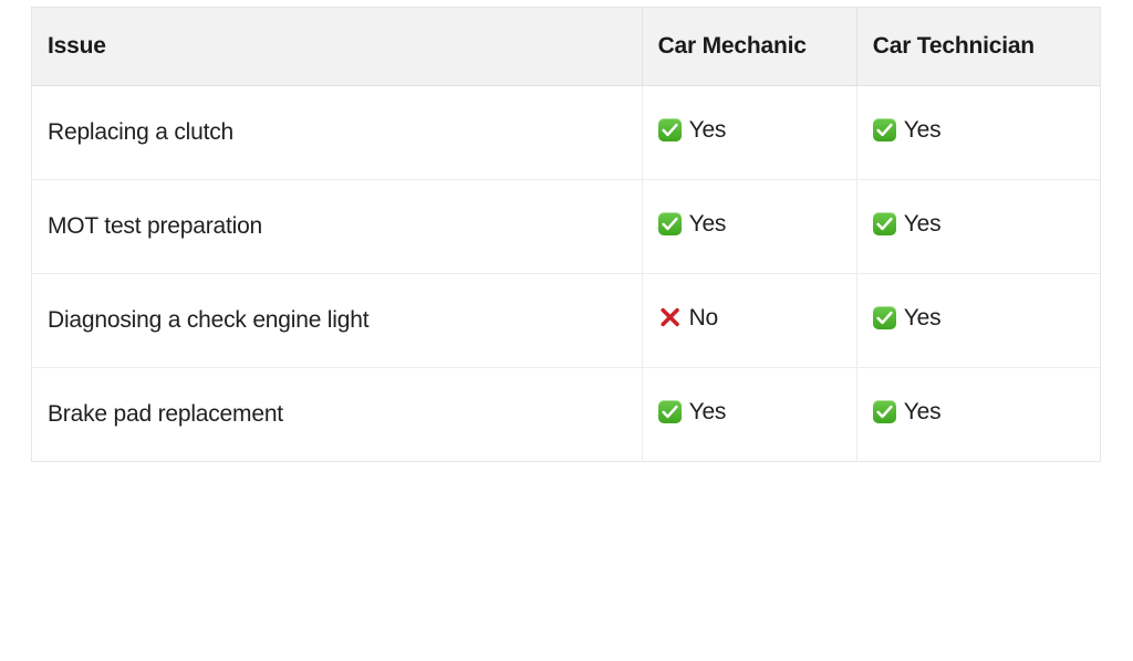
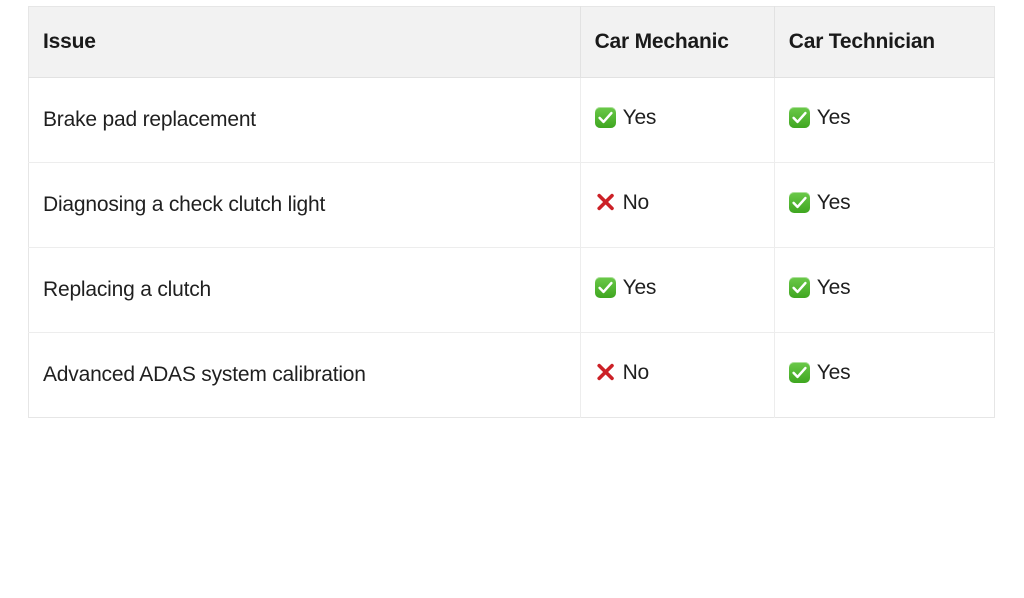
  Issue	Car Mechanic	Car Technician
- Replacing a clutch	Yes	Yes
+ Brake pad replacement	Yes	Yes
- MOT test preparation	Yes	Yes
- Diagnosing a check engine light	No	Yes
+ Diagnosing a check clutch light	No	Yes
- Brake pad replacement	Yes	Yes
+ Replacing a clutch	Yes	Yes
+ Advanced ADAS system calibration	No	Yes
